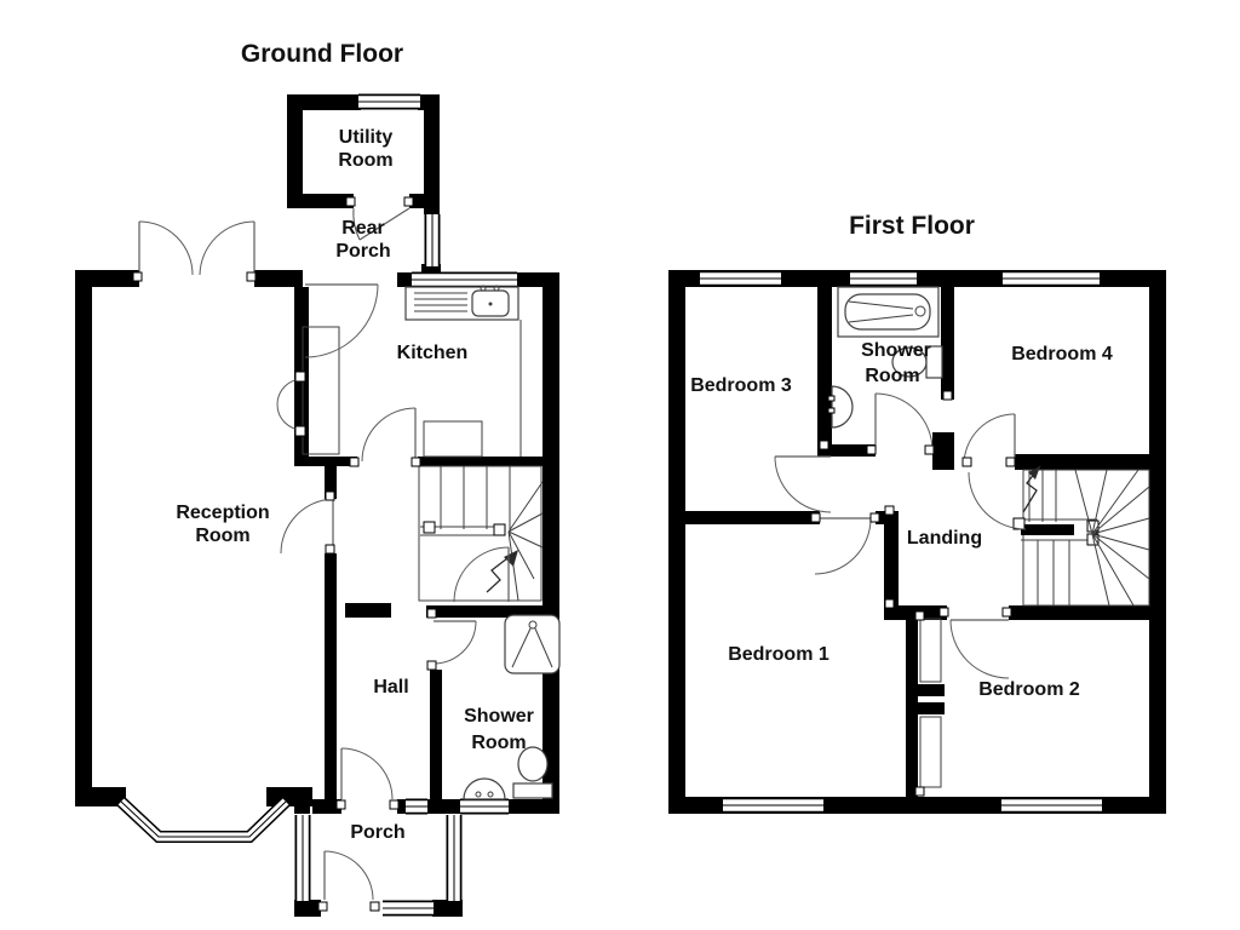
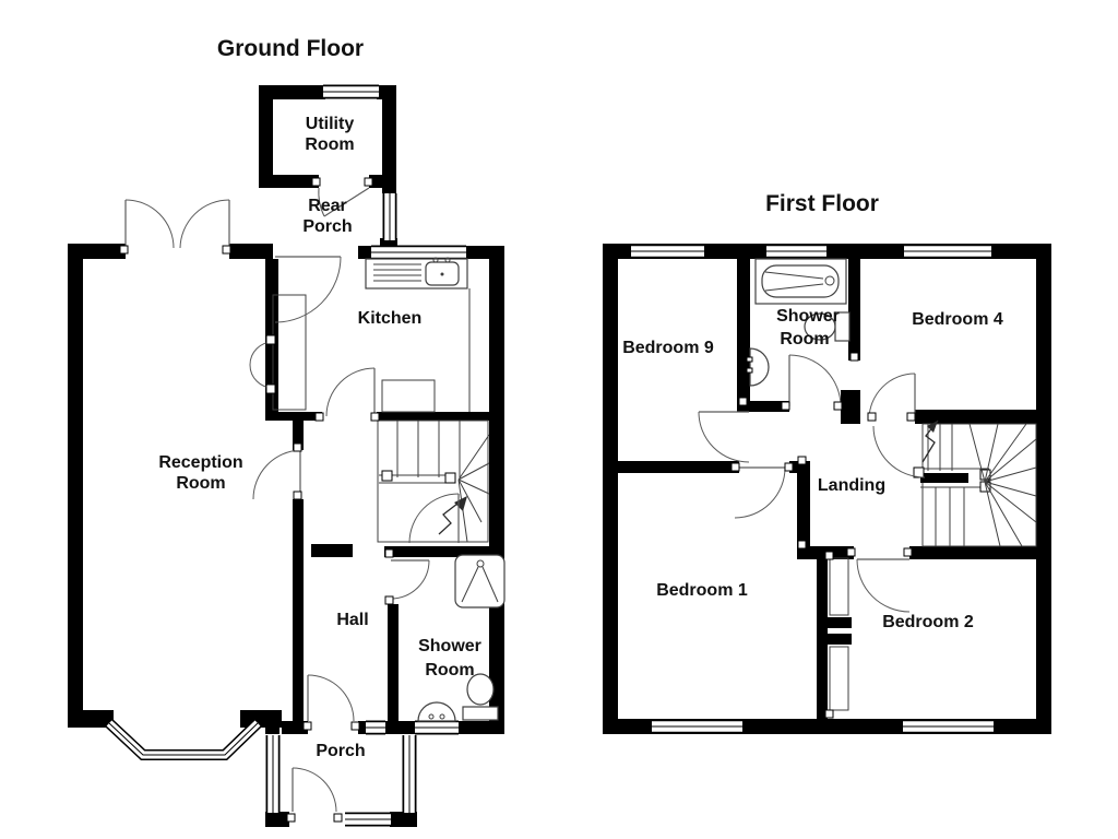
  Ground Floor
  Utility
  Room
  Rear
  Porch
  Kitchen
  Reception
  Room
  Hall
  Shower
  Room
  Porch
  First Floor
- Bedroom 3
+ Bedroom 9
  Shower
  Room
  Bedroom 4
  Landing
  Bedroom 1
  Bedroom 2
